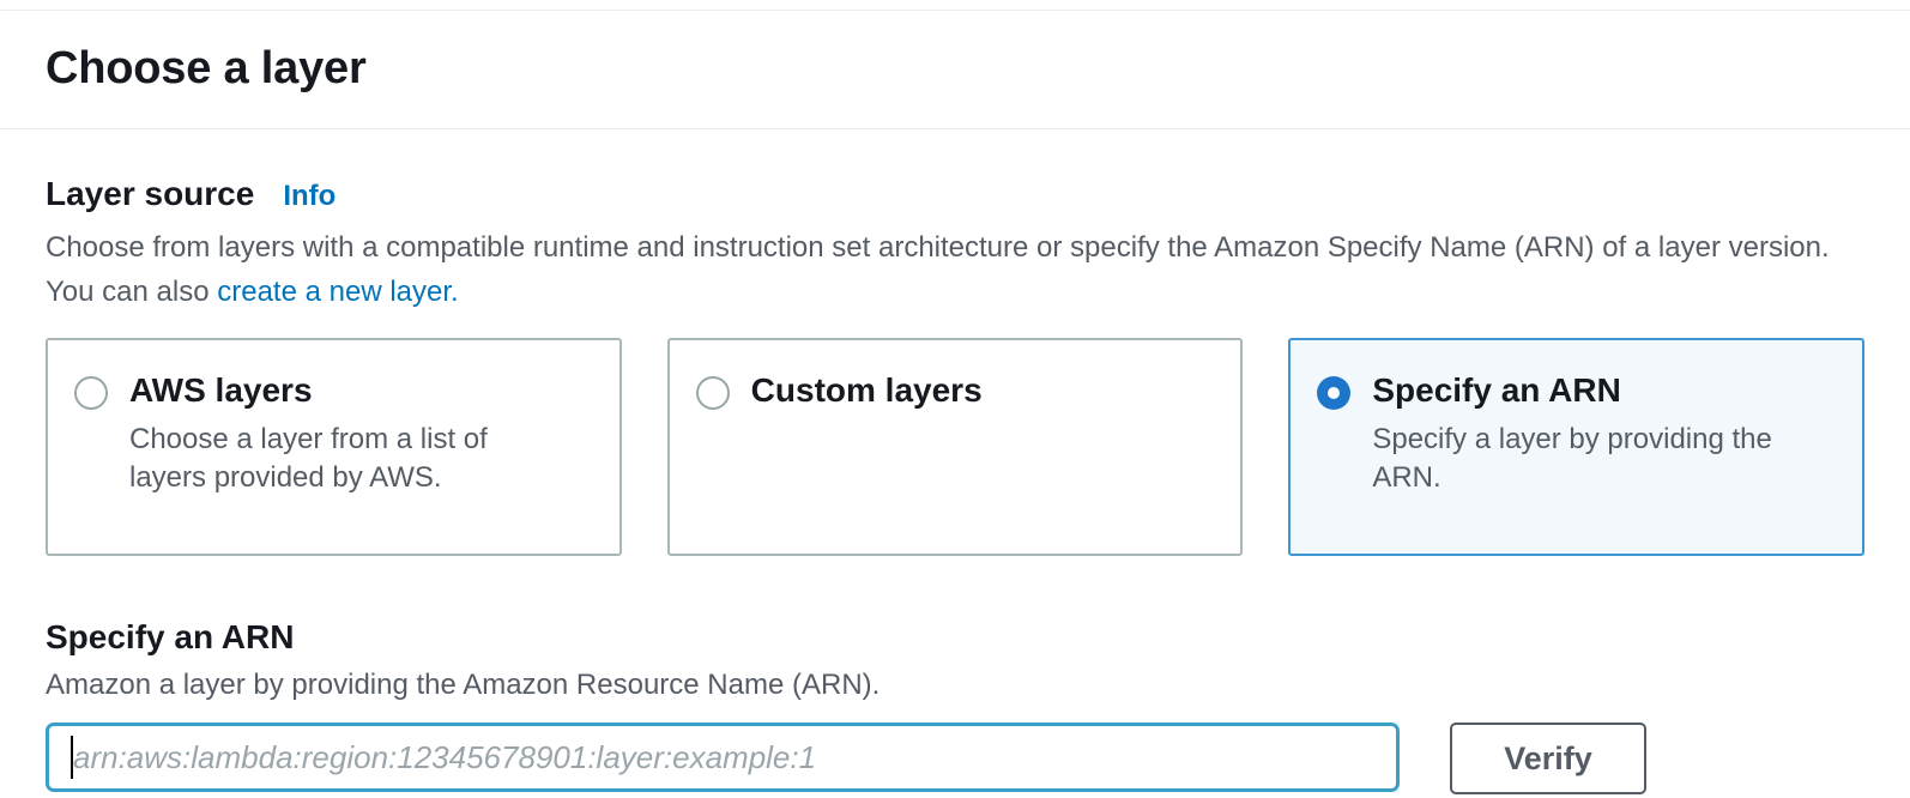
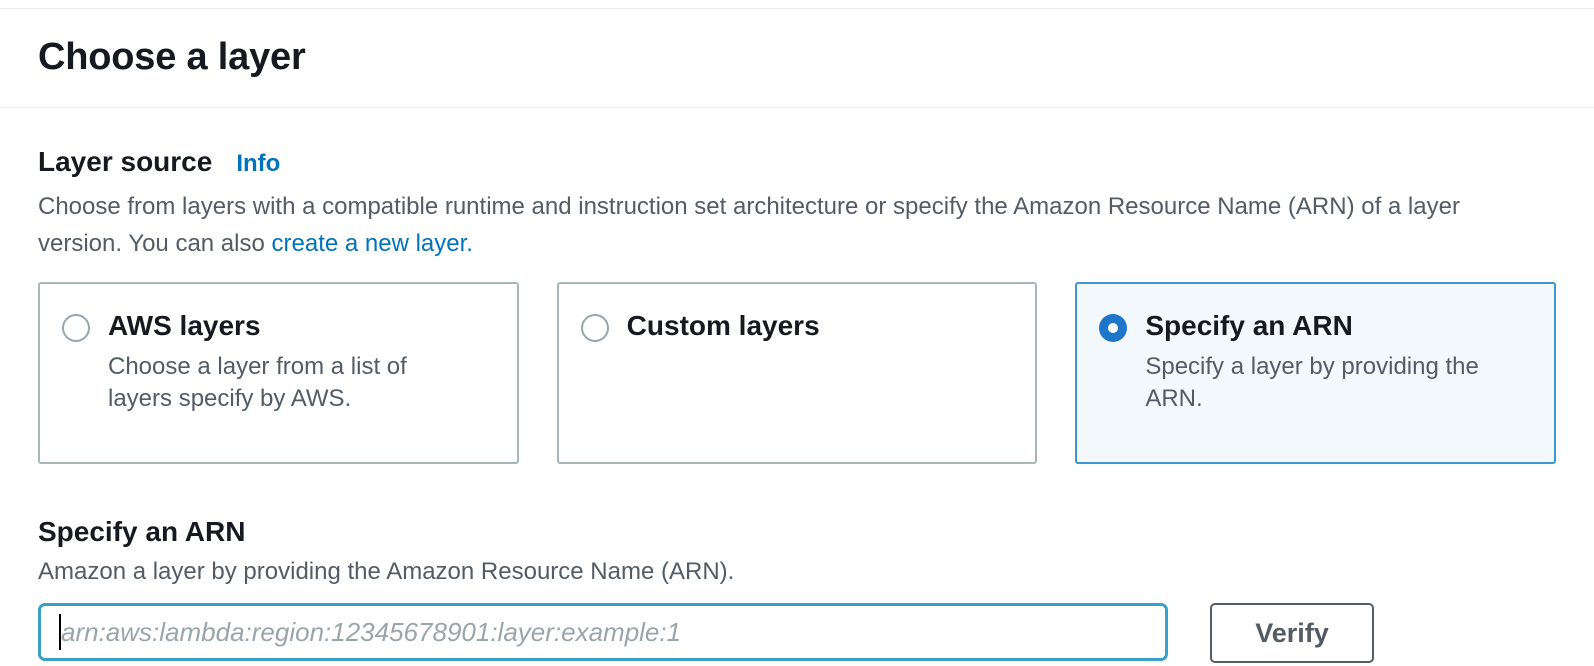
  Choose a layer
  Layer source
  Info
- Choose from layers with a compatible runtime and instruction set architecture or specify the Amazon Specify Name (ARN) of a layer version. You can also create a new layer.
+ Choose from layers with a compatible runtime and instruction set architecture or specify the Amazon Resource Name (ARN) of a layer version. You can also create a new layer.
  AWS layers
- Choose a layer from a list of layers provided by AWS.
+ Choose a layer from a list of layers specify by AWS.
  Custom layers
  Specify an ARN
  Specify a layer by providing the ARN.
  Specify an ARN
  Amazon a layer by providing the Amazon Resource Name (ARN).
  arn:aws:lambda:region:12345678901:layer:example:1
  Verify
